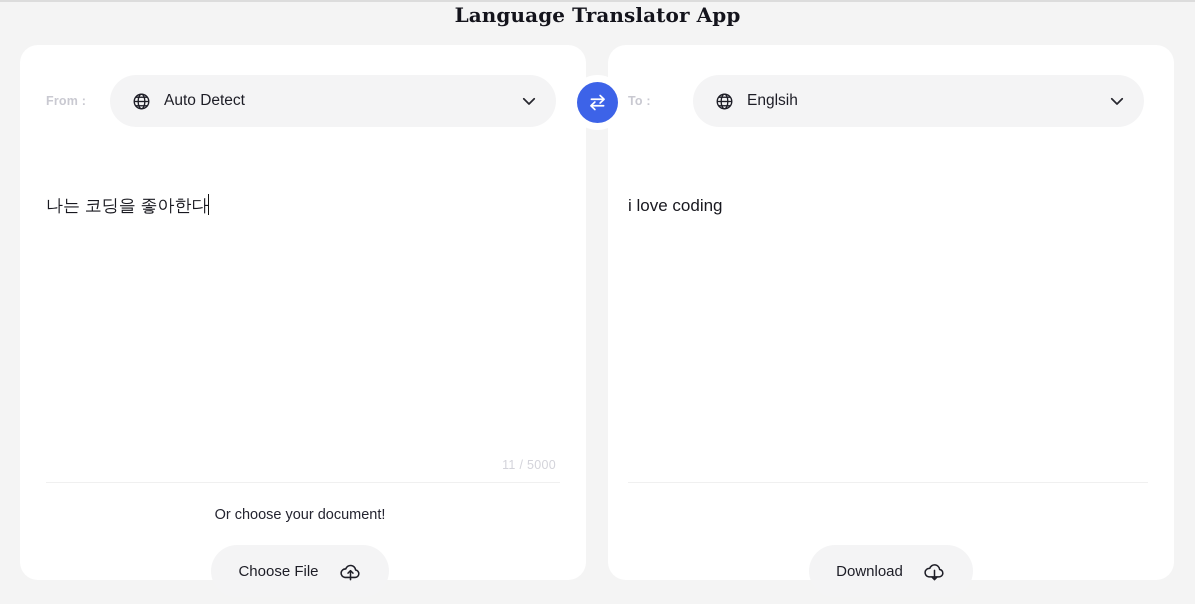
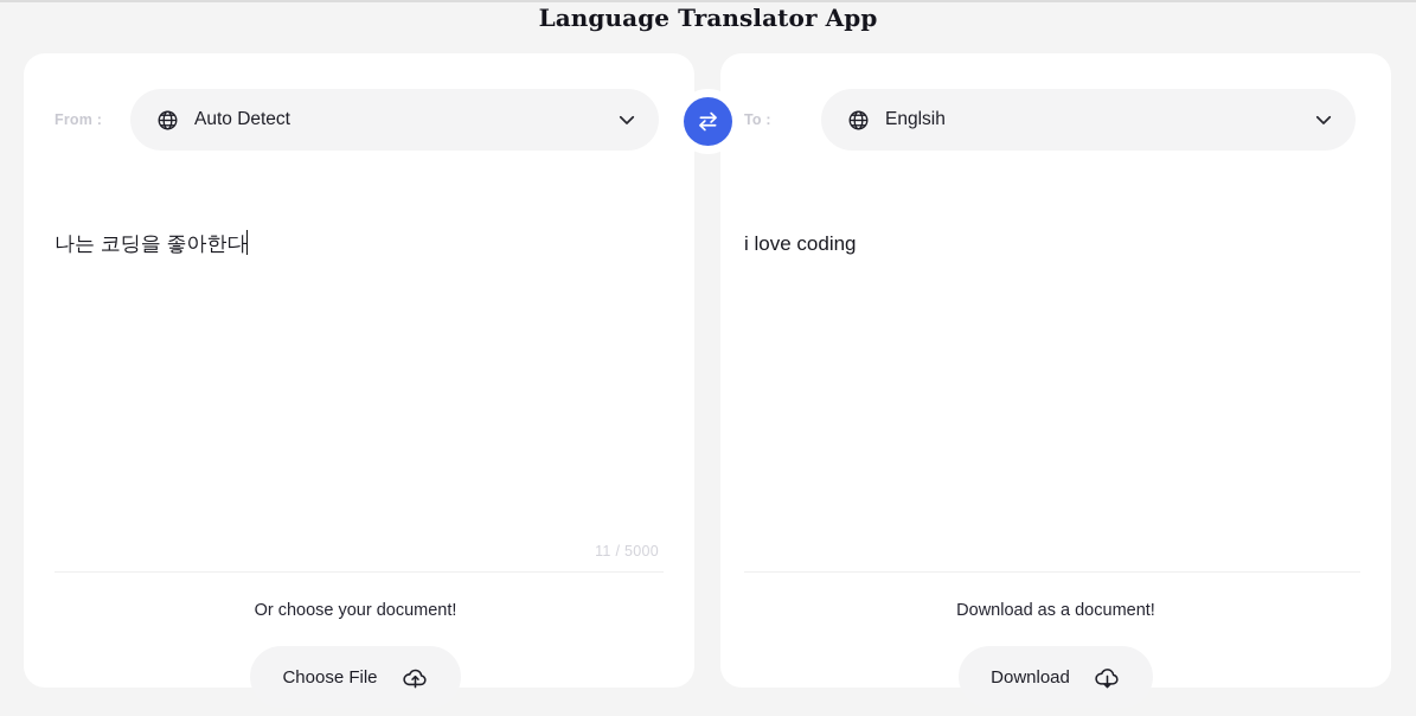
  Language Translator App
  From :
  Auto Detect
  나는 코딩을 좋아한다
  11 / 5000
  Or choose your document!
  Choose File
  To :
  Englsih
  i love coding
+ Download as a document!
  Download
